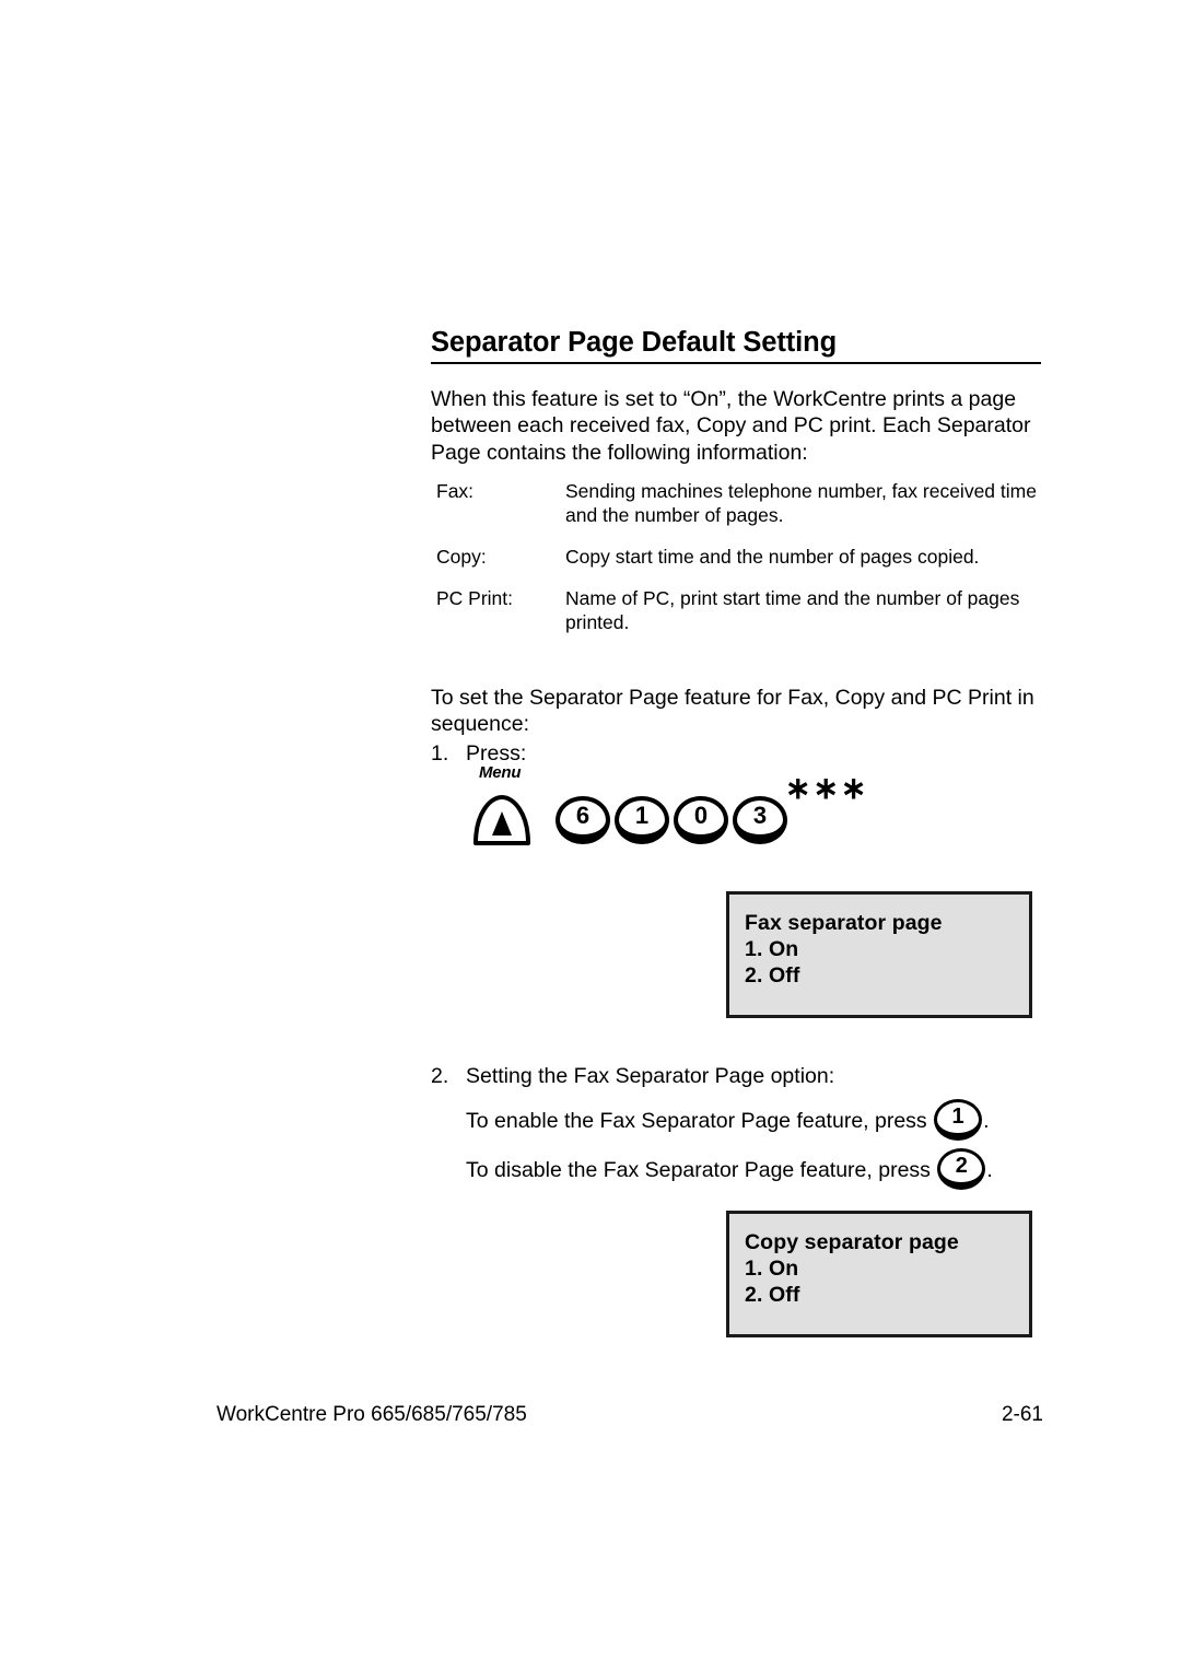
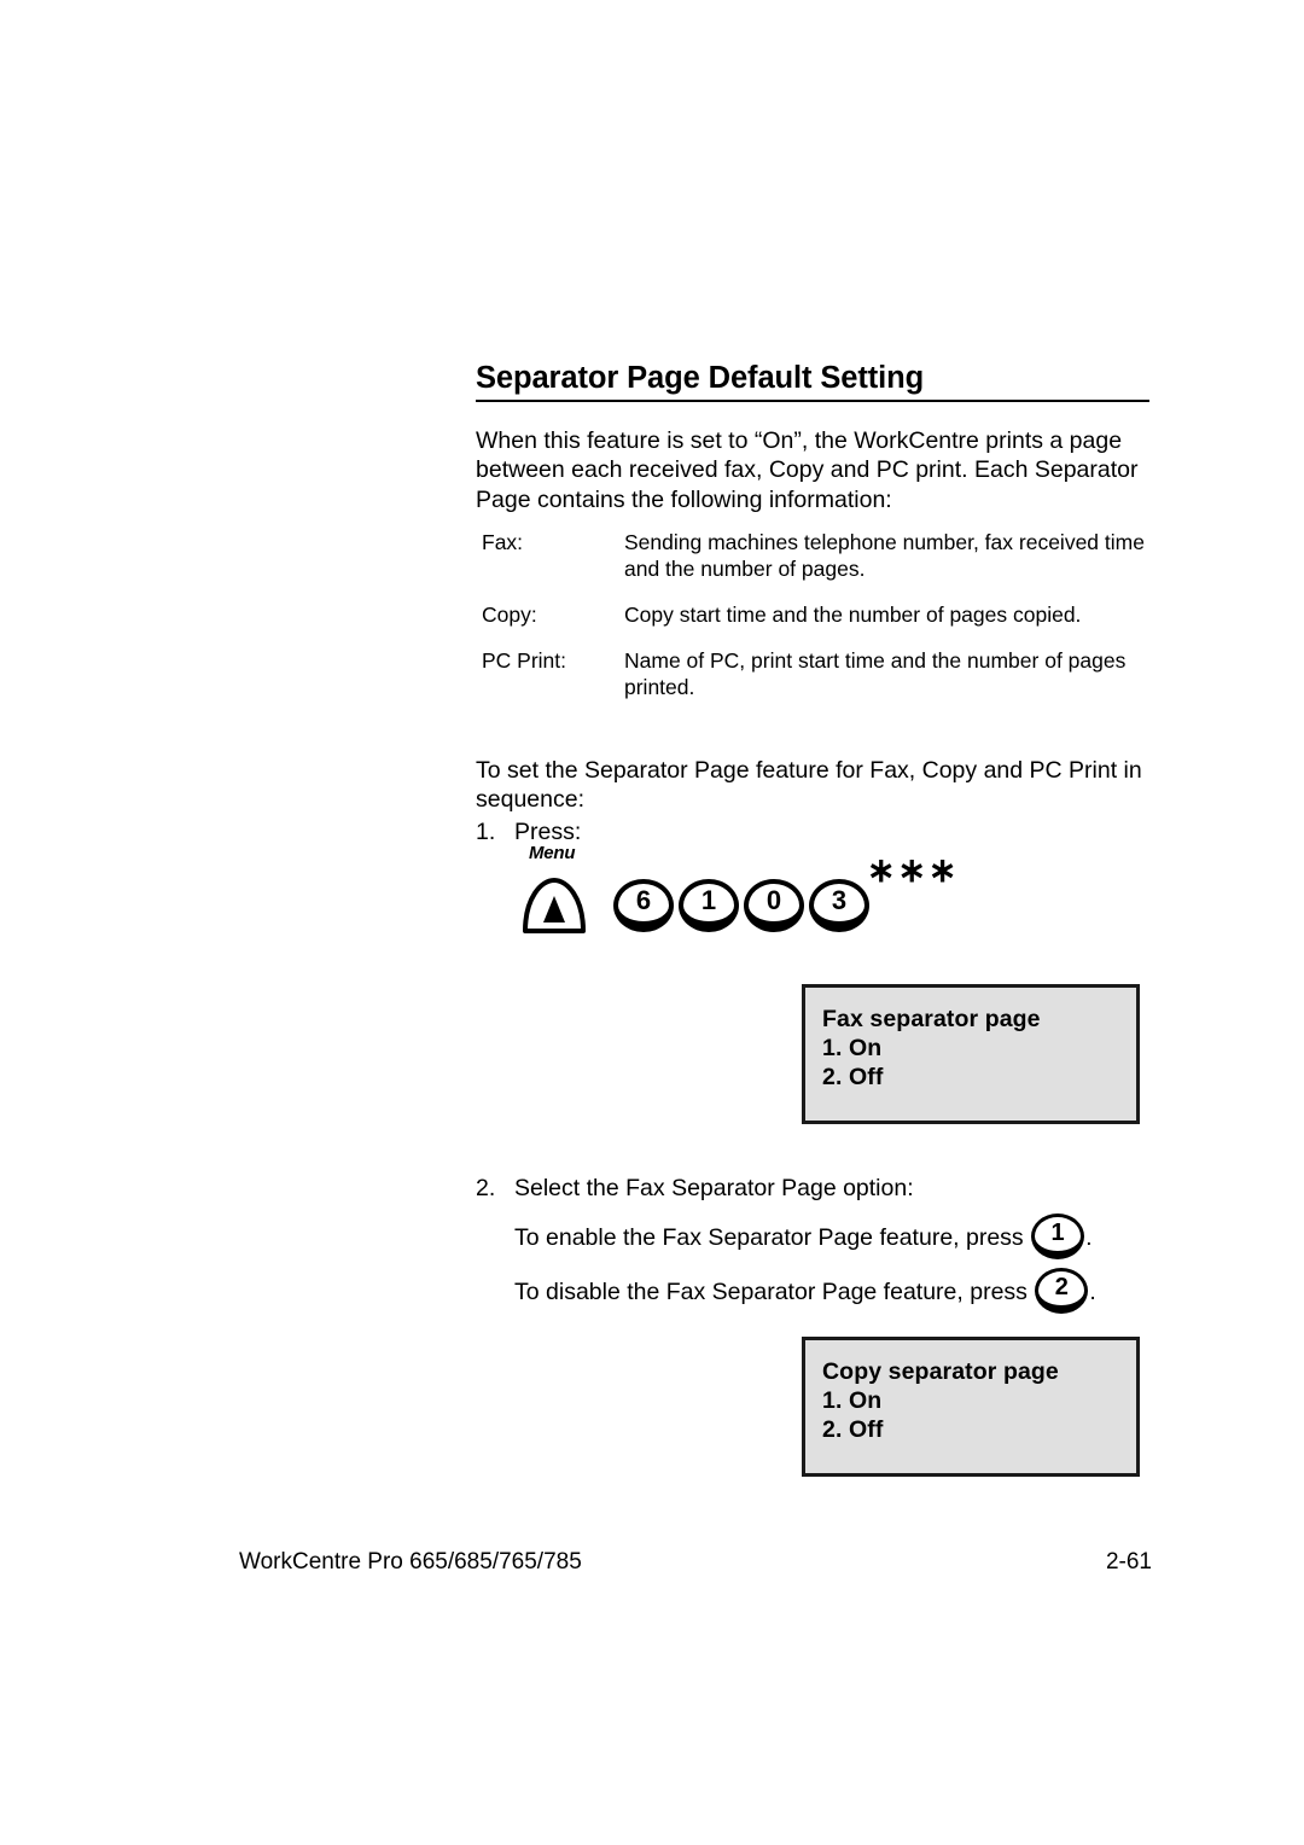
  Separator Page Default Setting
  When this feature is set to “On”, the WorkCentre prints a page between each received fax, Copy and PC print. Each Separator Page contains the following information:
  Fax:
  Sending machines telephone number, fax received time and the number of pages.
  Copy:
  Copy start time and the number of pages copied.
  PC Print:
  Name of PC, print start time and the number of pages printed.
  To set the Separator Page feature for Fax, Copy and PC Print in sequence:
  1.
  Press:
  Menu
  6
  1
  0
  3
  ∗∗∗
  Fax separator page
  1. On
  2. Off
  2.
- Setting the Fax Separator Page option:
+ Select the Fax Separator Page option:
  To enable the Fax Separator Page feature, press
  1
  .
  To disable the Fax Separator Page feature, press
  2
  .
  Copy separator page
  1. On
  2. Off
  WorkCentre Pro 665/685/765/785
  2-61
